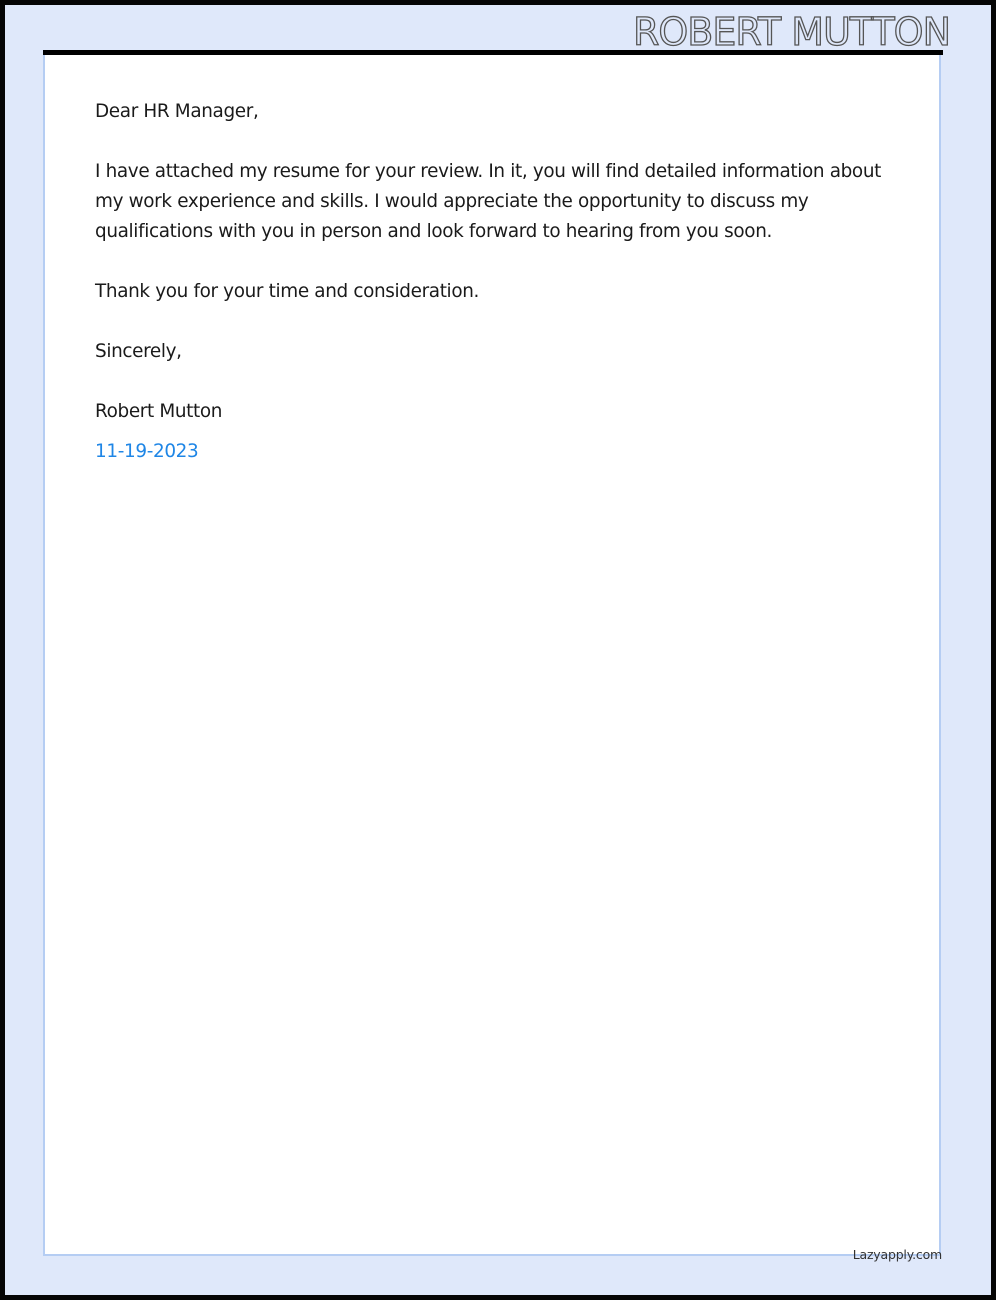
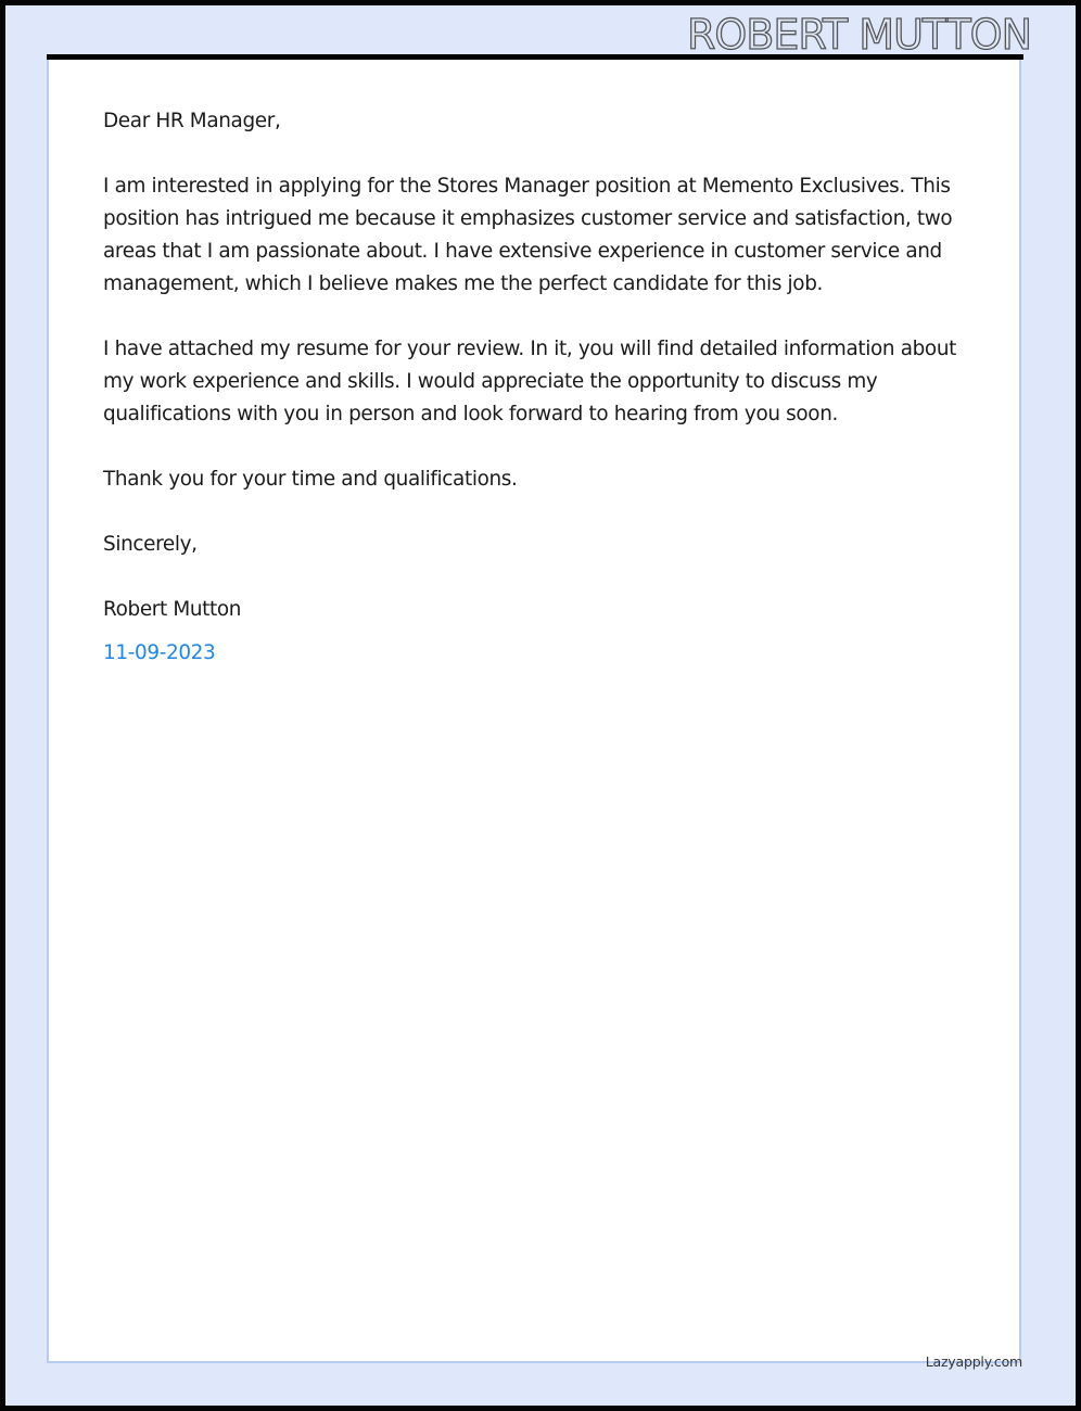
  ROBERT MUTTON
  Dear HR Manager,
+ I am interested in applying for the Stores Manager position at Memento Exclusives. This position has intrigued me because it emphasizes customer service and satisfaction, two areas that I am passionate about. I have extensive experience in customer service and management, which I believe makes me the perfect candidate for this job.
  I have attached my resume for your review. In it, you will find detailed information about my work experience and skills. I would appreciate the opportunity to discuss my qualifications with you in person and look forward to hearing from you soon.
- Thank you for your time and consideration.
+ Thank you for your time and qualifications.
  Sincerely,
  Robert Mutton
- 11-19-2023
+ 11-09-2023
  Lazyapply.com
